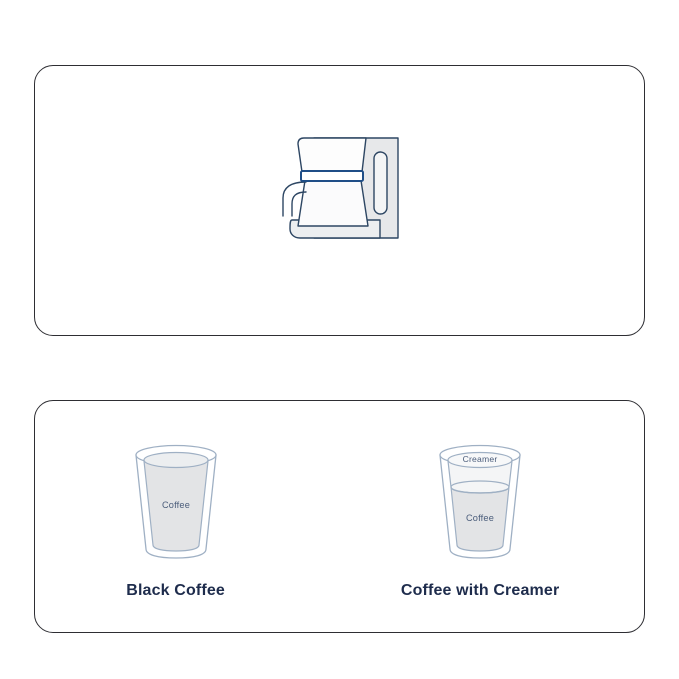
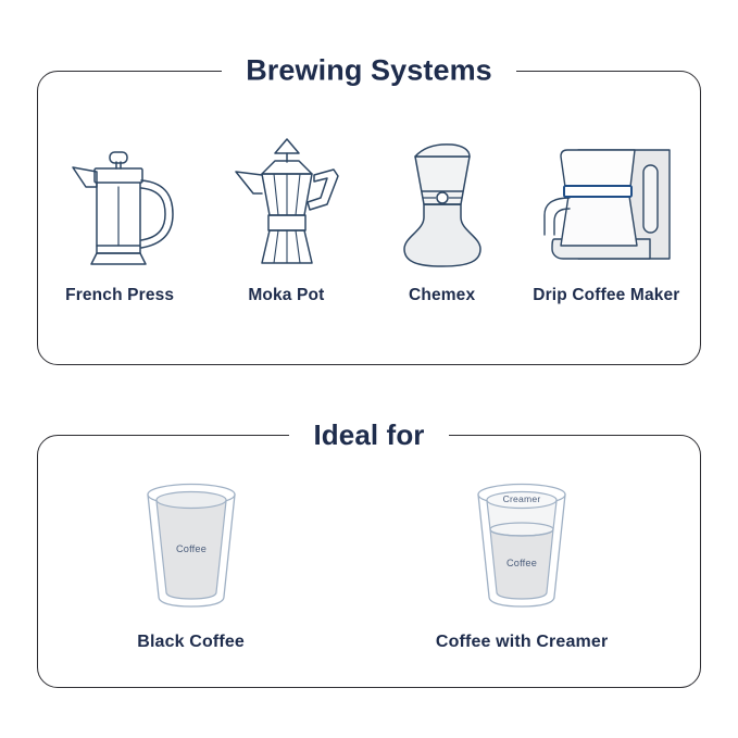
+ Brewing Systems
+ French Press
+ Moka Pot
+ Chemex
+ Drip Coffee Maker
+ Ideal for
  Coffee
  Black Coffee
  Creamer
  Coffee
  Coffee with Creamer
